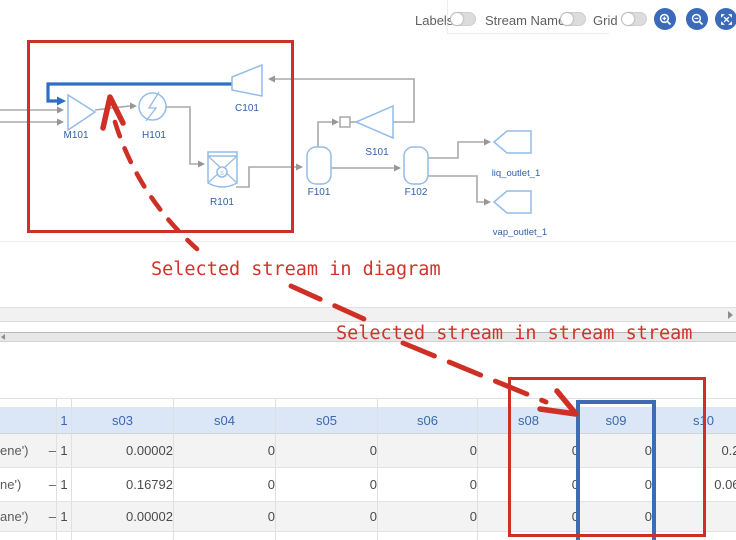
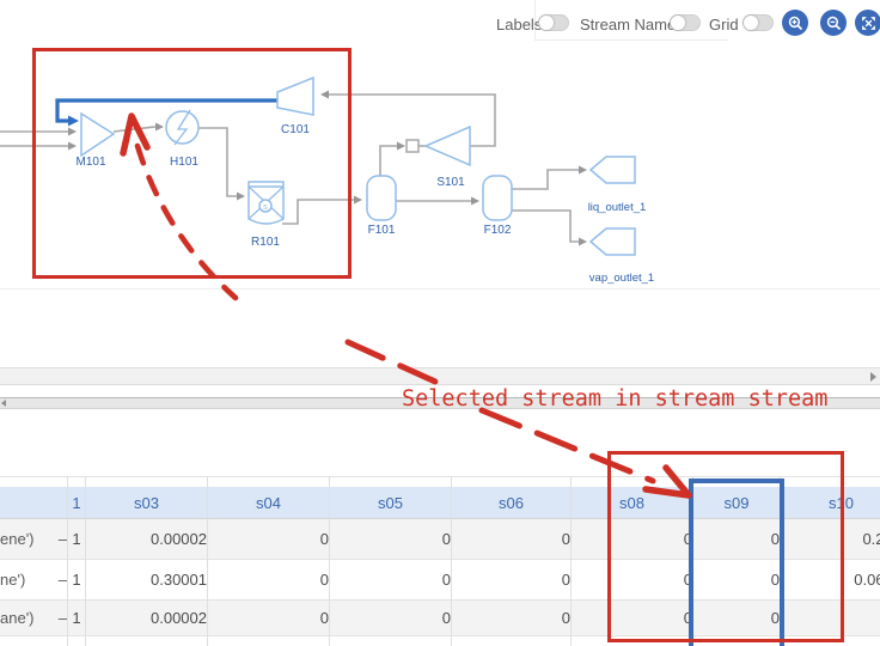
  s
  M101
  H101
  C101
  R101
  F101
  S101
  F102
  liq_outlet_1
  vap_outlet_1
  Label
  Stream Nam
  Grid
  		1	s03	s04	s05	s06	s08	s09	s10
  ene')	–	1	0.00002	0	0	0	0	0	0.
- ne')	–	1	0.16792	0	0	0	0	0	0.0
+ ne')	–	1	0.30001	0	0	0	0	0	0.0
  ane')	–	1	0.00002	0	0	0	0	0
- Selected stream in diagram
  Selected stream in stream stream
